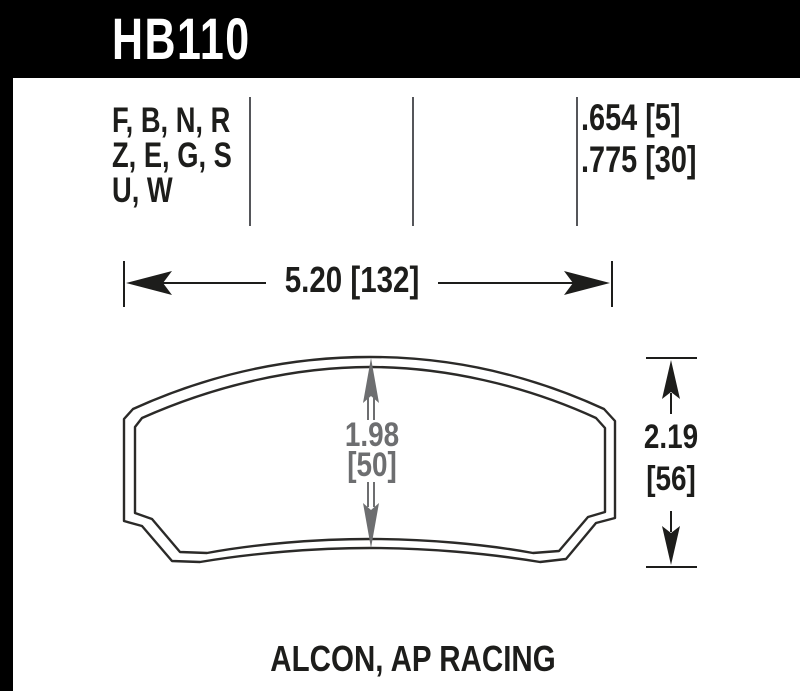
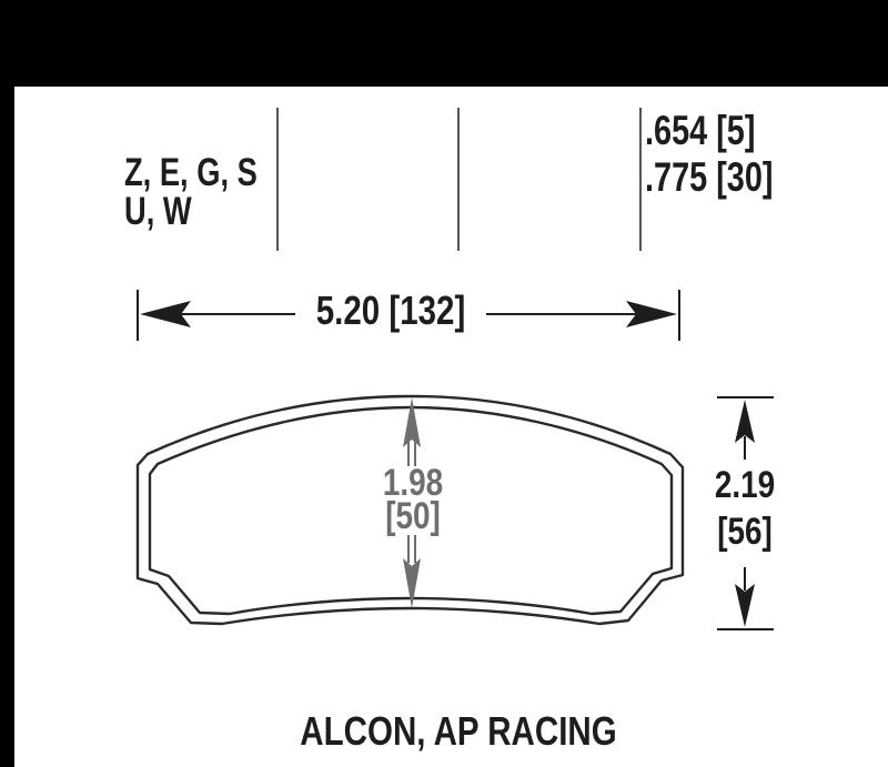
- HB110
- F, B, N, R
  Z, E, G, S
  U, W
  .654 [5]
  .775 [30]
  5.20 [132]
  2.19
  [56]
  1.98
  [50]
  ALCON, AP RACING
